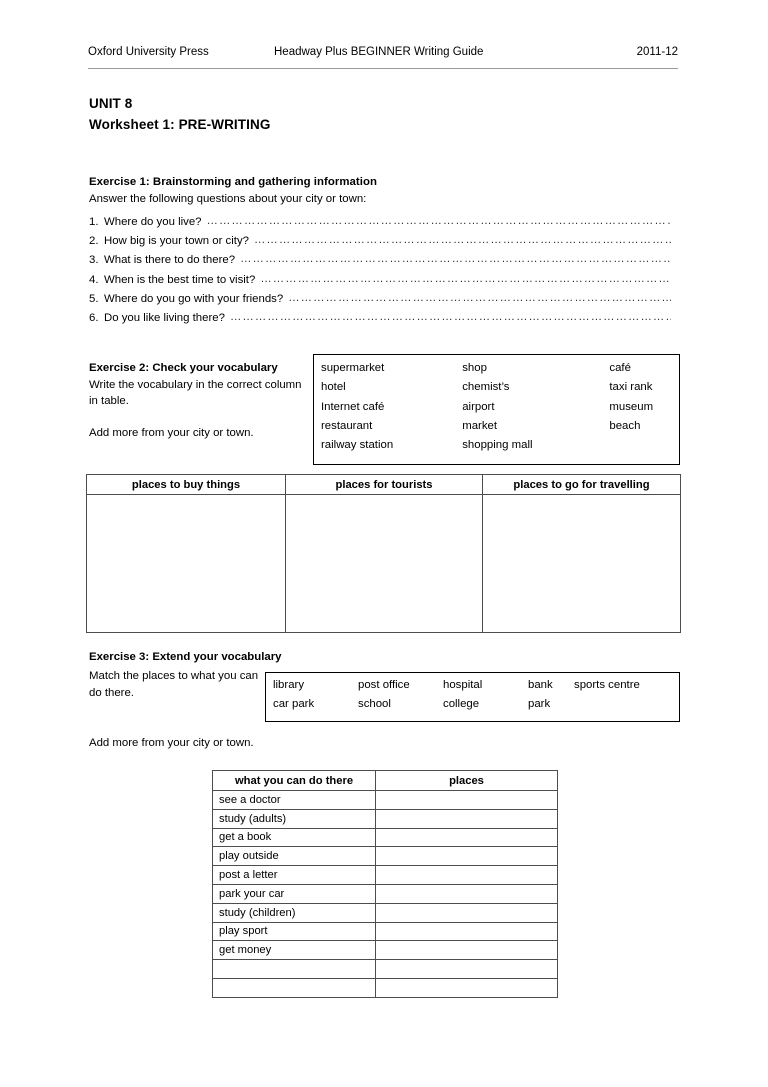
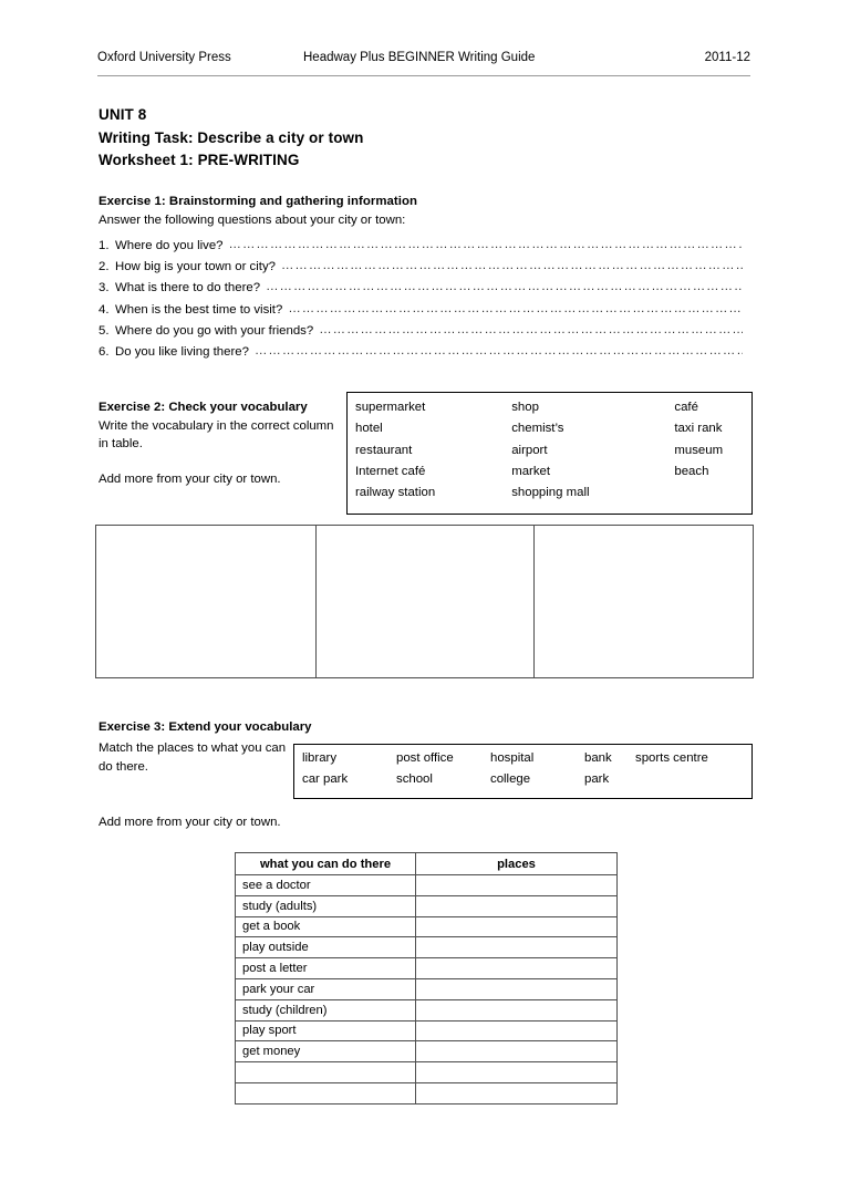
  Oxford University Press
  Headway Plus BEGINNER Writing Guide
  2011-12
  UNIT 8
+ Writing Task: Describe a city or town
  Worksheet 1: PRE-WRITING
  Exercise 1: Brainstorming and gathering information
  Answer the following questions about your city or town:
  1.
  Where do you live?
  2.
  How big is your town or city?
  3.
  What is there to do there?
  4.
  When is the best time to visit?
  5.
  Where do you go with your friends?
  6.
  Do you like living there?
  Exercise 2: Check your vocabulary
  Write the vocabulary in the correct column in table.
  Add more from your city or town.
  supermarket
  shop
  café
  hotel
  chemist’s
  taxi rank
- Internet café
+ restaurant
  airport
  museum
- restaurant
+ Internet café
  market
  beach
  railway station
  shopping mall
- places to buy things	places for tourists	places to go for travelling
  Exercise 3: Extend your vocabulary
  Match the places to what you can do there.
  library
  post office
  hospital
  bank
  sports centre
  car park
  school
  college
  park
  Add more from your city or town.
  what you can do there	places
  see a doctor
  study (adults)
  get a book
  play outside
  post a letter
  park your car
  study (children)
  play sport
  get money
